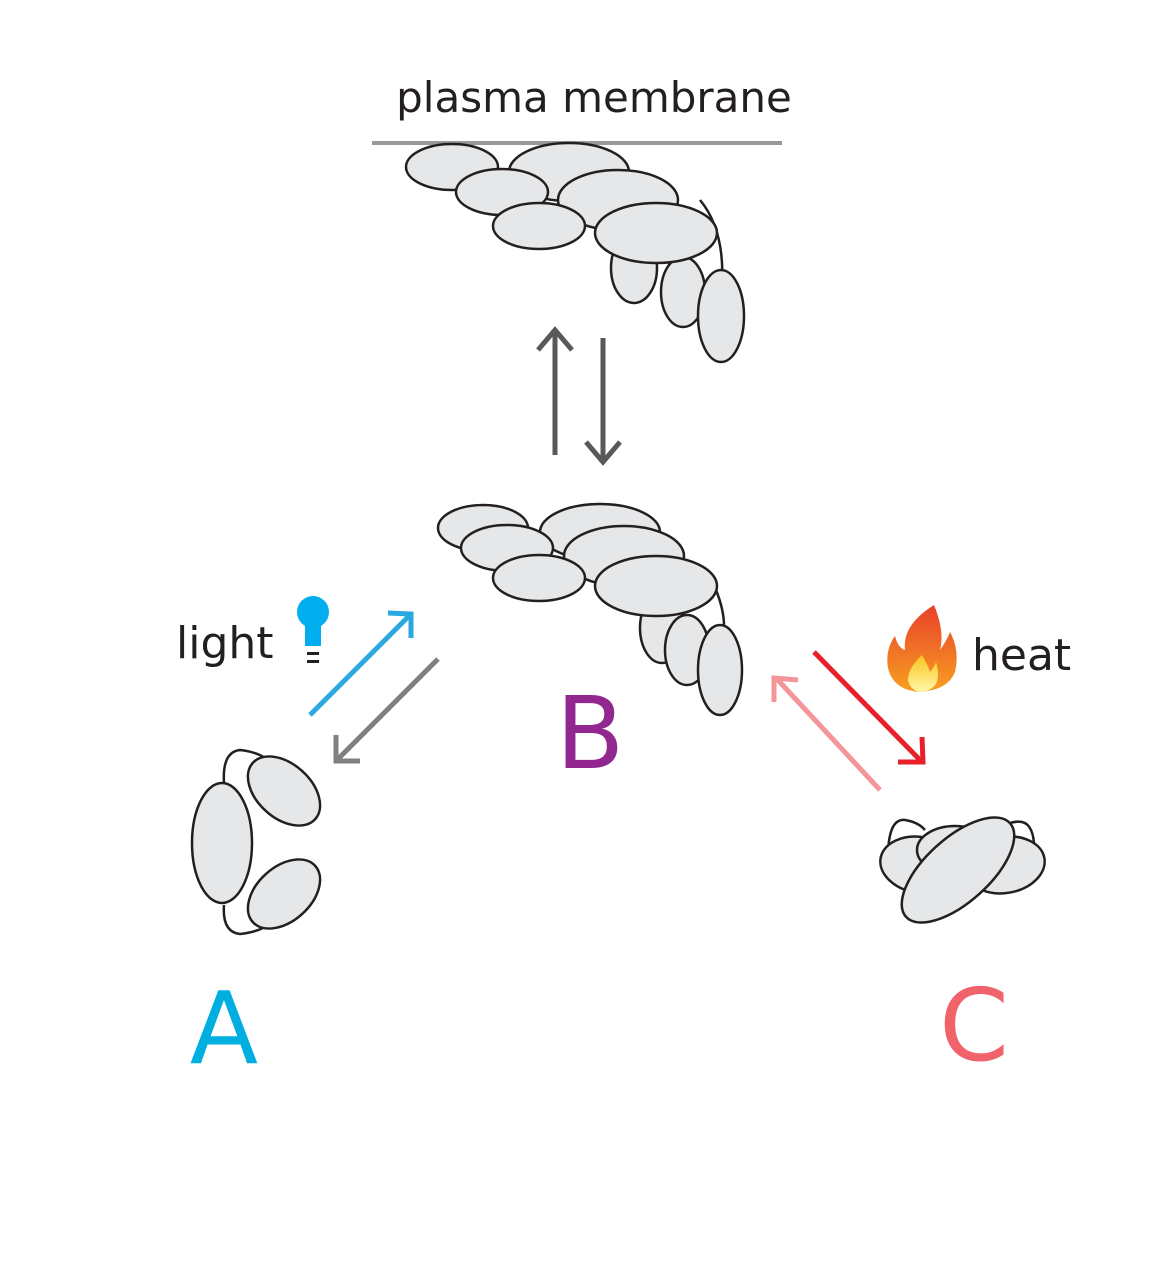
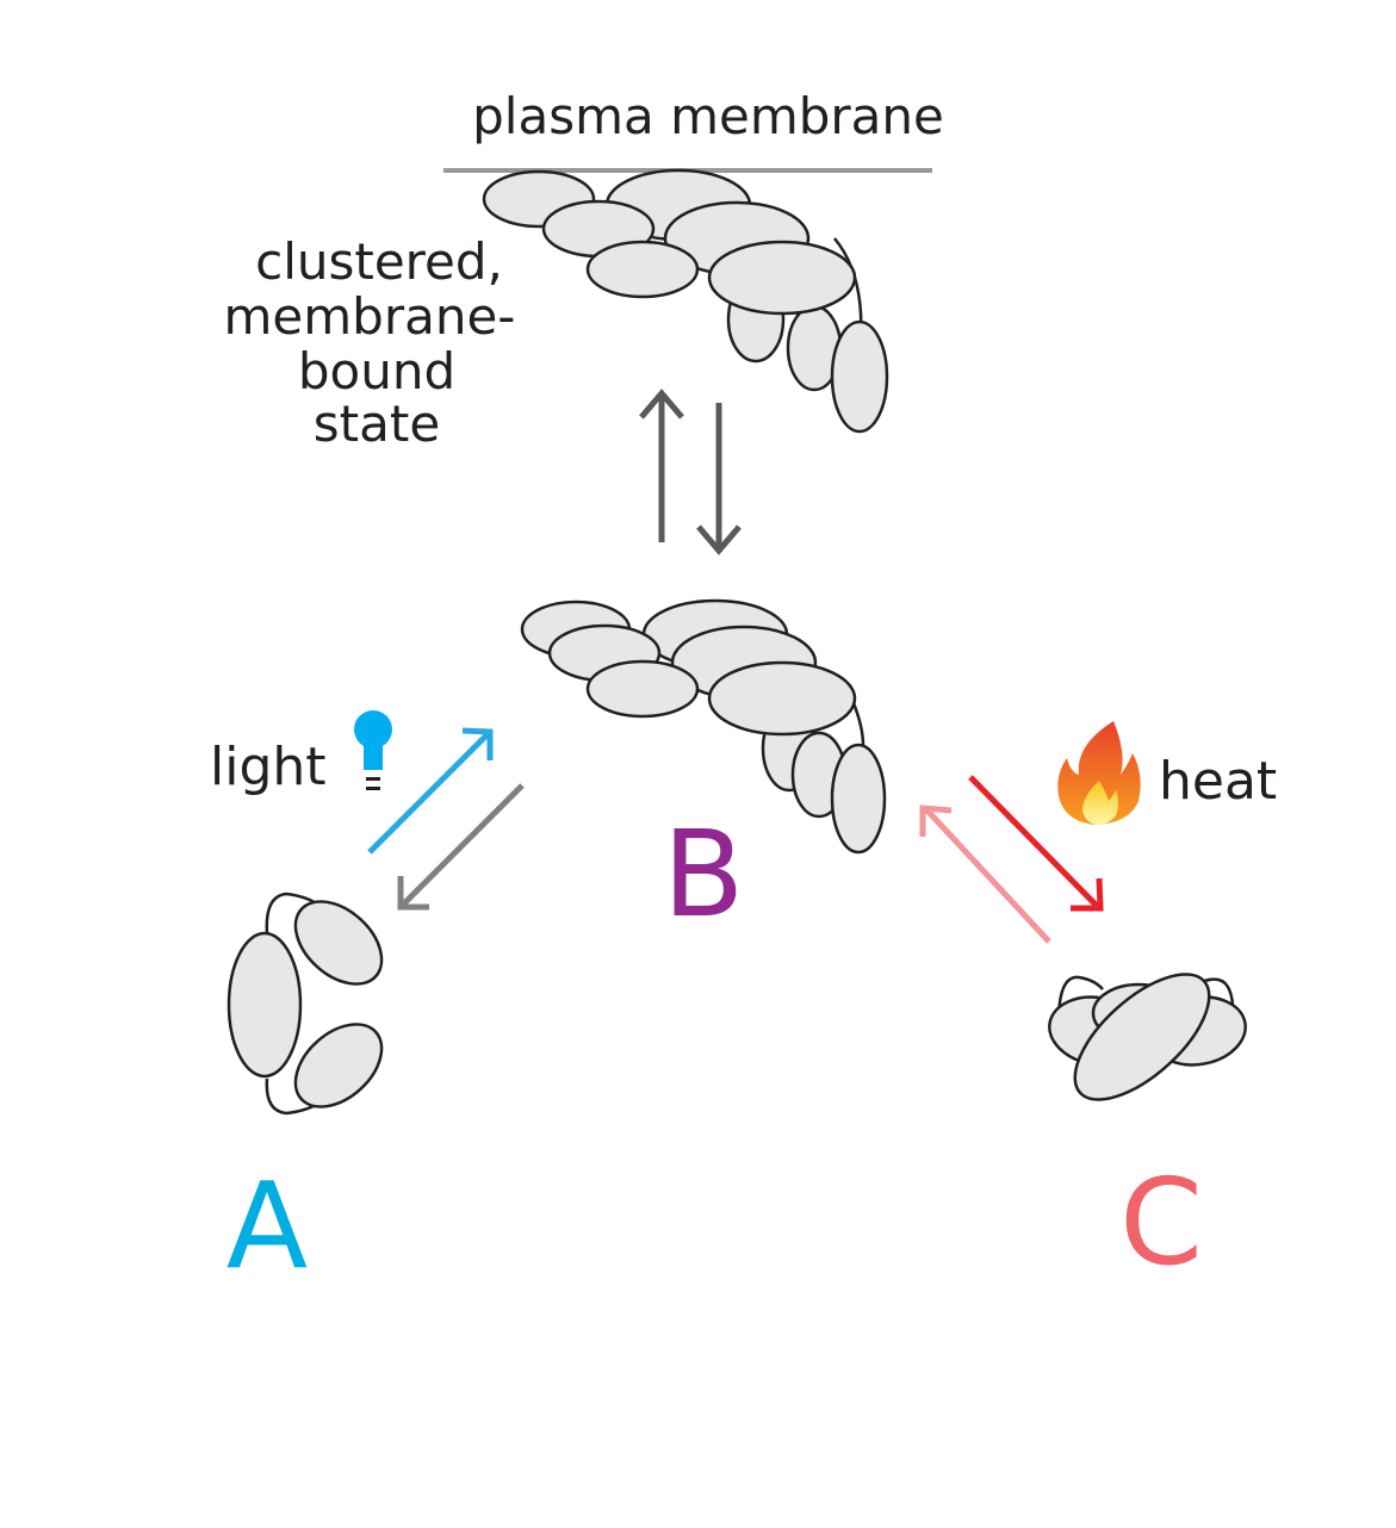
  plasma membrane
+ clustered,
+ membrane-
+ bound
+ state
  light
  heat
  B
  A
  C
